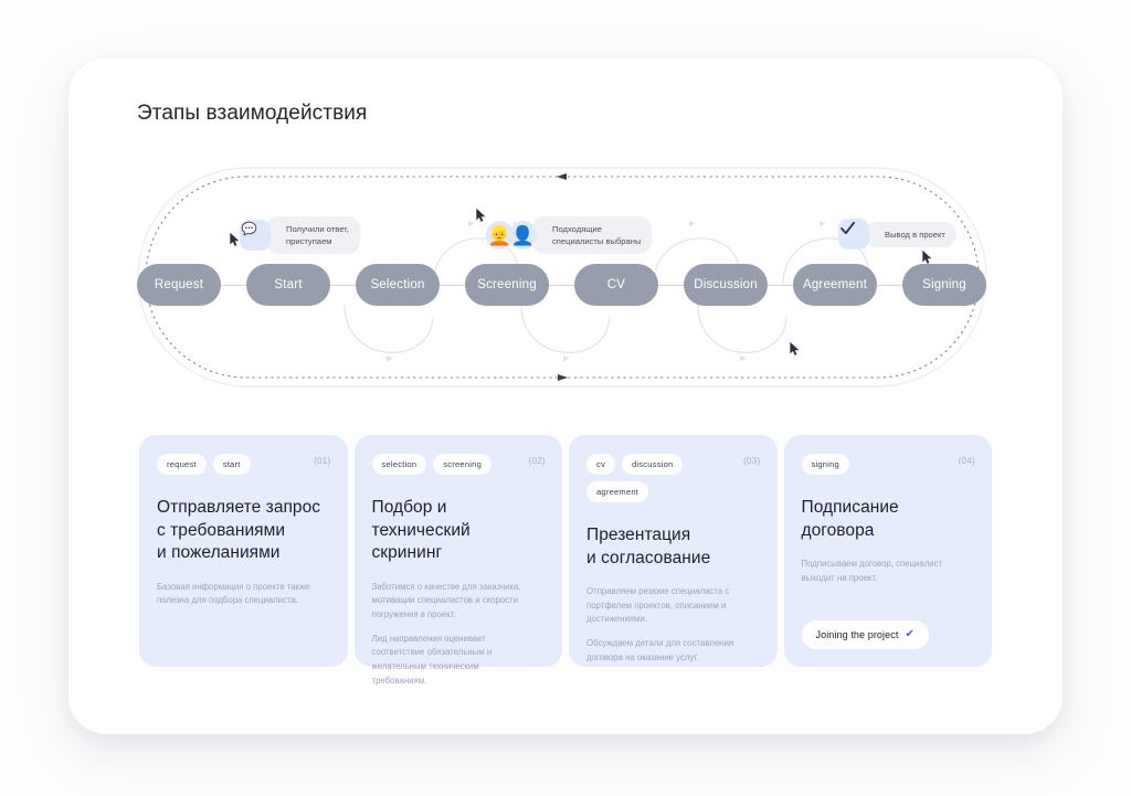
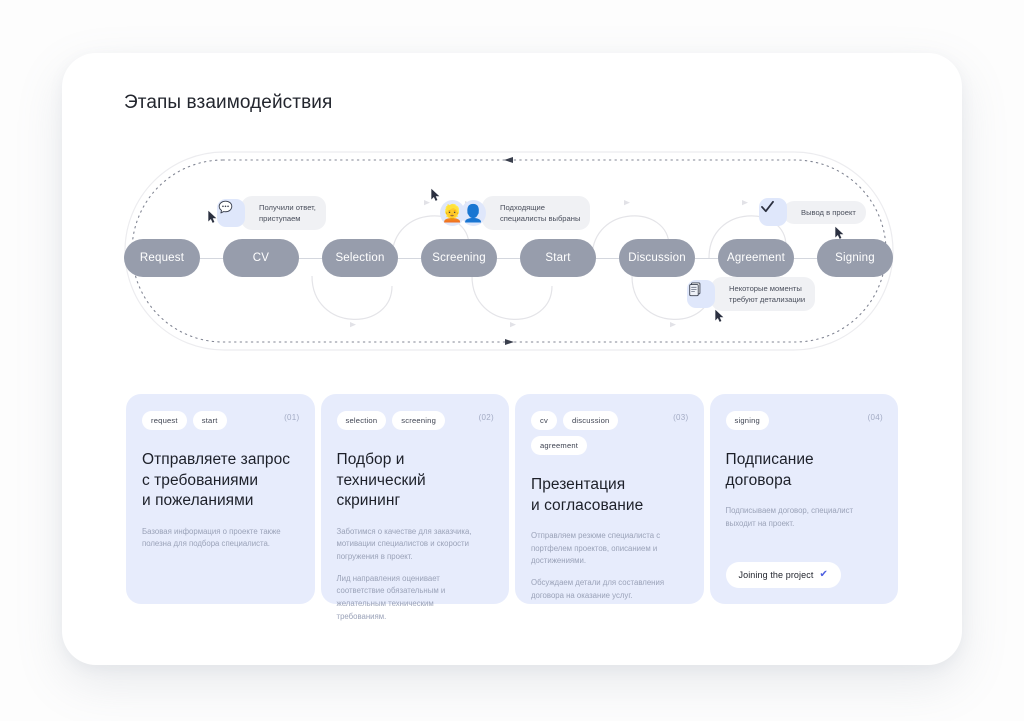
  Этапы взаимодействия
  Request
- Start
+ CV
  Selection
  Screening
- CV
+ Start
  Discussion
  Agreement
  Signing
  Получили ответ,
  приступаем
  👱
  👤
  Подходящие
  специалисты выбраны
  Вывод в проект
+ Некоторые моменты
+ требуют детализации
  request
  start
  (01)
  Отправляете запрос
  с требованиями
  и пожеланиями
  Базовая информация о проекте также
  полезна для подбора специалиста.
  selection
  screening
  (02)
  Подбор и технический
  скрининг
  Заботимся о качестве для заказчика,
  мотивации специалистов и скорости
  погружения в проект.
  Лид направления оценивает
  соответствие обязательным и
  желательным техническим
  требованиям.
  cv
  discussion
  agreement
  (03)
  Презентация
  и согласование
  Отправляем резюме специалиста с
  портфелем проектов, описанием и
  достижениями.
  Обсуждаем детали для составления
  договора на оказание услуг.
  signing
  (04)
  Подписание
  договора
  Подписываем договор, специалист
  выходит на проект.
  Joining the project
  ✔
